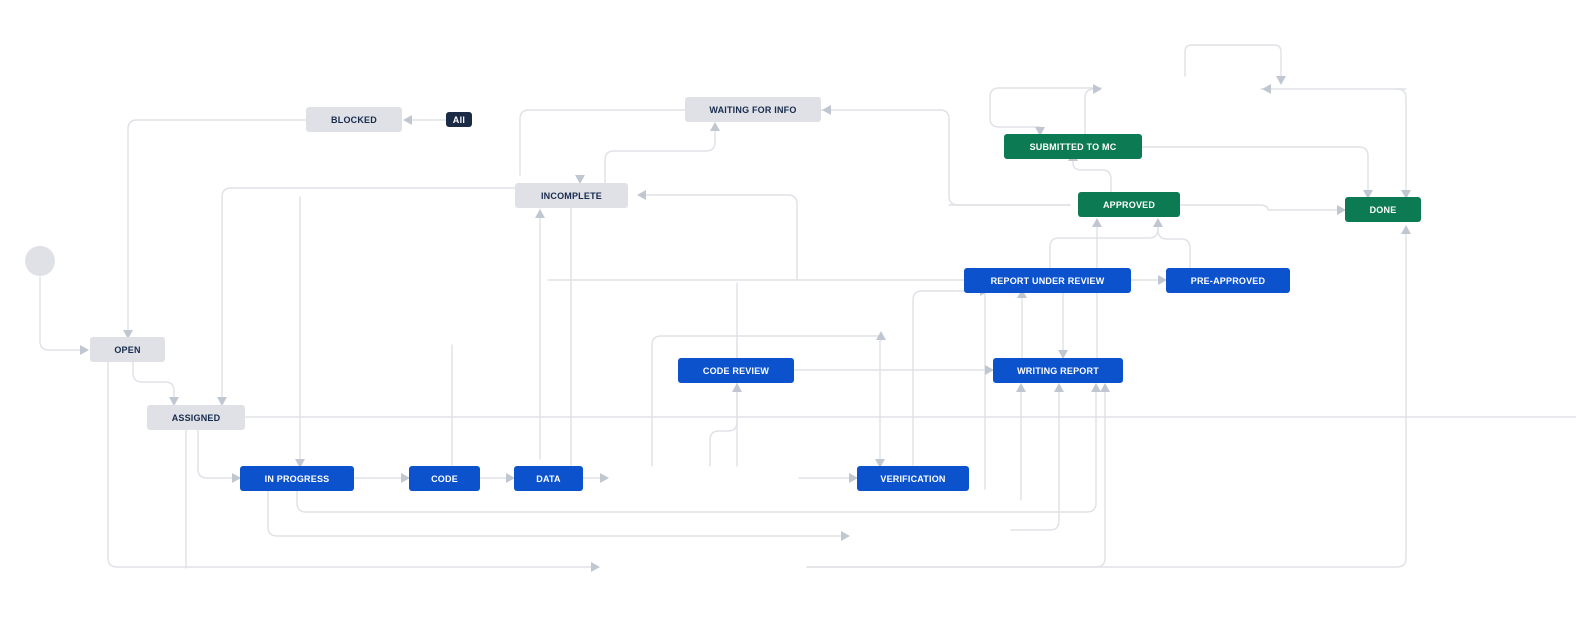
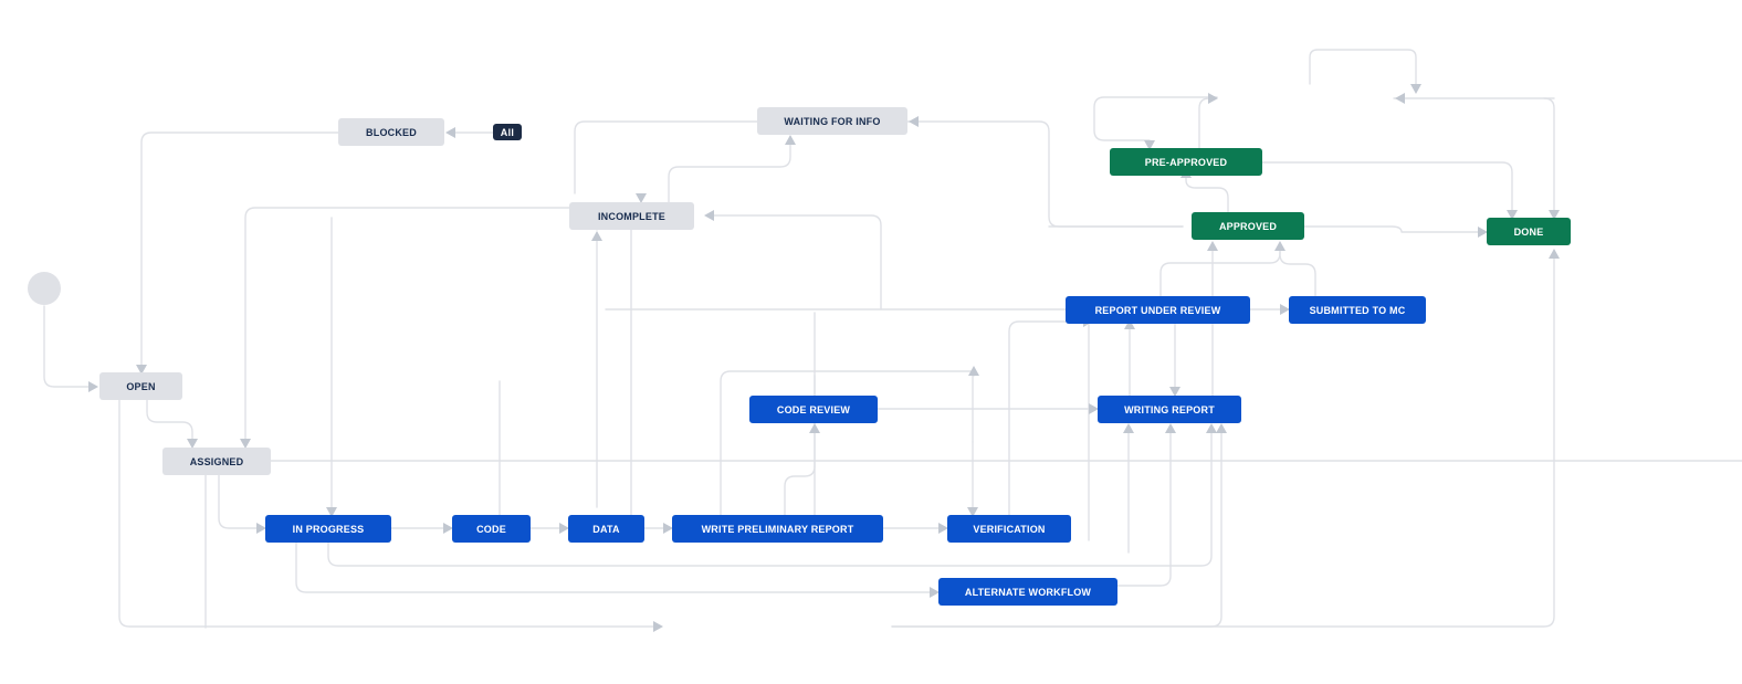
  BLOCKED
  WAITING FOR INFO
  INCOMPLETE
  OPEN
  ASSIGNED
- SUBMITTED TO MC
+ PRE-APPROVED
  APPROVED
  DONE
  REPORT UNDER REVIEW
- PRE-APPROVED
+ SUBMITTED TO MC
  CODE REVIEW
  WRITING REPORT
  IN PROGRESS
  CODE
  DATA
+ WRITE PRELIMINARY REPORT
  VERIFICATION
+ ALTERNATE WORKFLOW
  All
